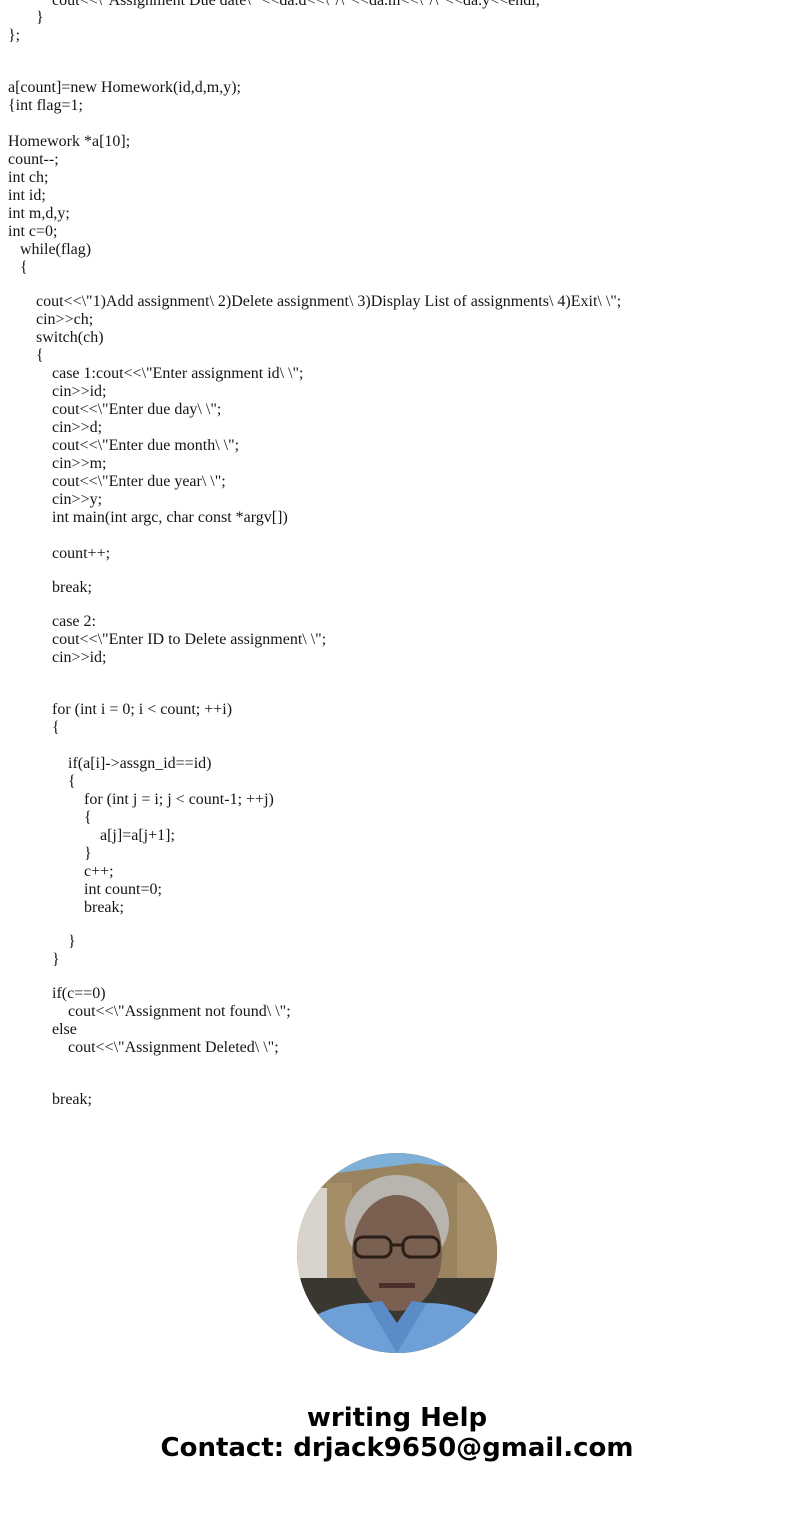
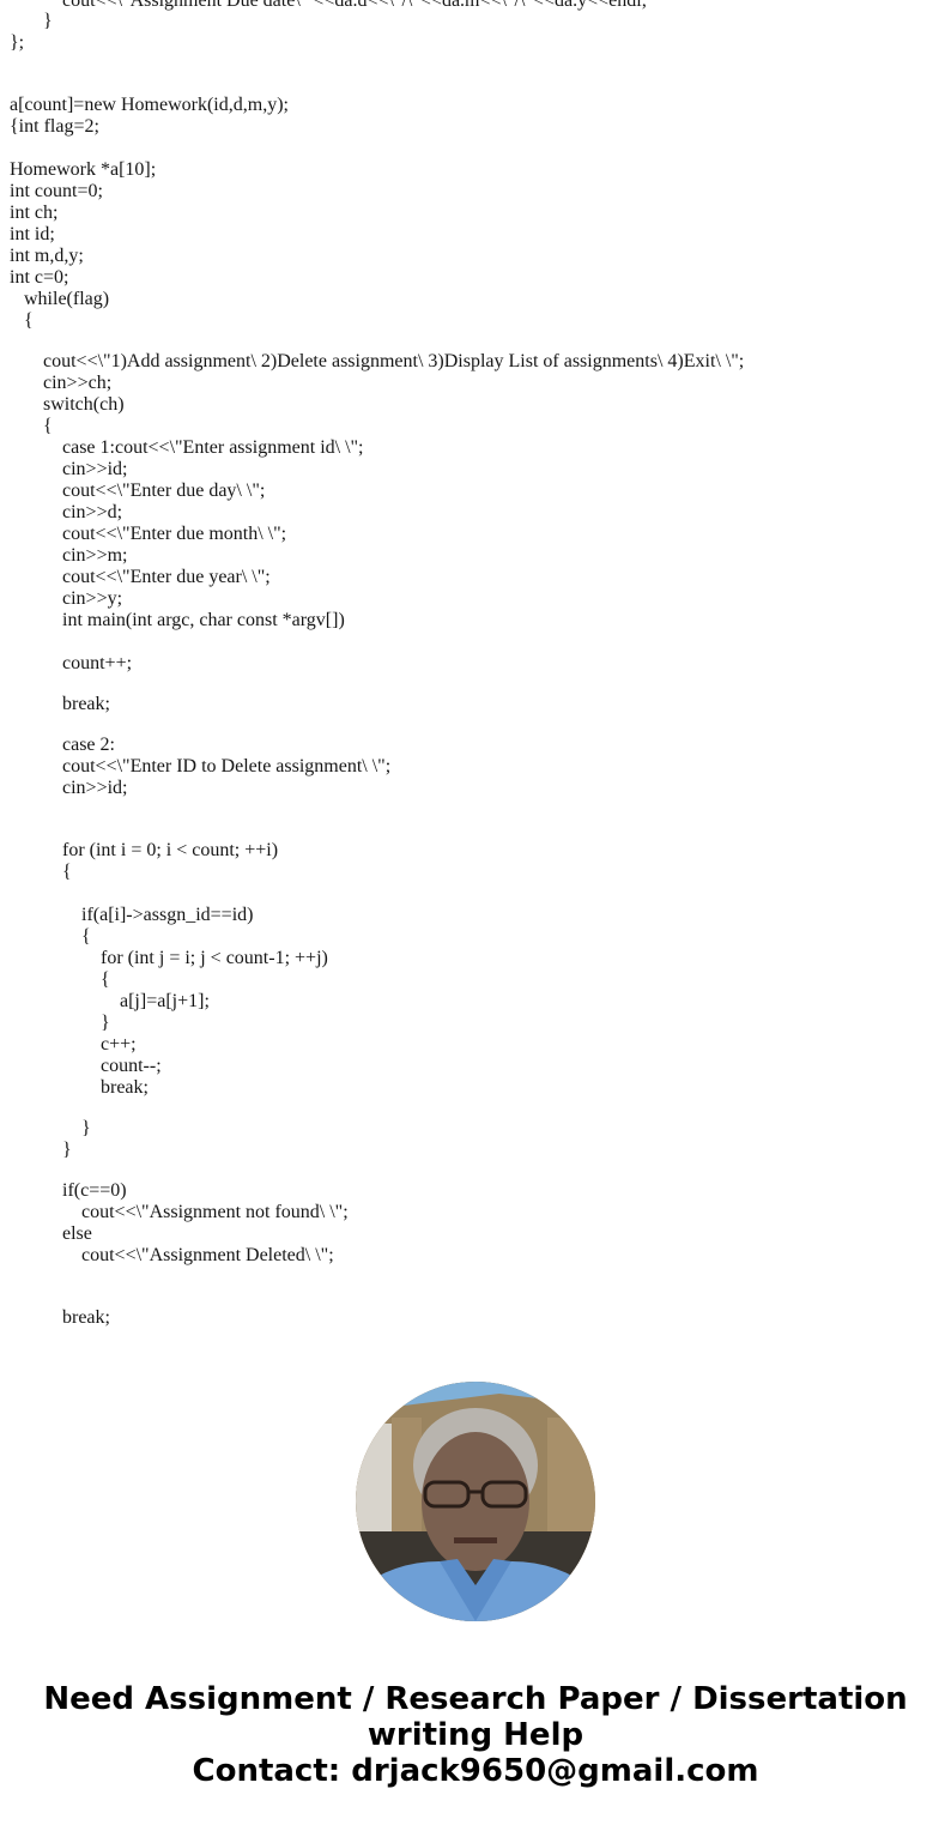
  cout<<\"Assignment Due date\ "<<da.d<<\"/\"<<da.m<<\"/\"<<da.y<<endl;
  }
  };
  a[count]=new Homework(id,d,m,y);
- {int flag=1;
+ {int flag=2;
  Homework *a[10];
- count--;
+ int count=0;
  int ch;
  int id;
  int m,d,y;
  int c=0;
  while(flag)
  {
  cout<<\"1)Add assignment\ 2)Delete assignment\ 3)Display List of assignments\ 4)Exit\ \";
  cin>>ch;
  switch(ch)
  {
  case 1:cout<<\"Enter assignment id\ \";
  cin>>id;
  cout<<\"Enter due day\ \";
  cin>>d;
  cout<<\"Enter due month\ \";
  cin>>m;
  cout<<\"Enter due year\ \";
  cin>>y;
  int main(int argc, char const *argv[])
  count++;
  break;
  case 2:
  cout<<\"Enter ID to Delete assignment\ \";
  cin>>id;
  for (int i = 0; i < count; ++i)
  {
  if(a[i]->assgn_id==id)
  {
  for (int j = i; j < count-1; ++j)
  {
  a[j]=a[j+1];
  }
  c++;
- int count=0;
+ count--;
  break;
  }
  }
  if(c==0)
  cout<<\"Assignment not found\ \";
  else
  cout<<\"Assignment Deleted\ \";
  break;
+ Need Assignment / Research Paper / Dissertation
  writing Help
  Contact: drjack9650@gmail.com
